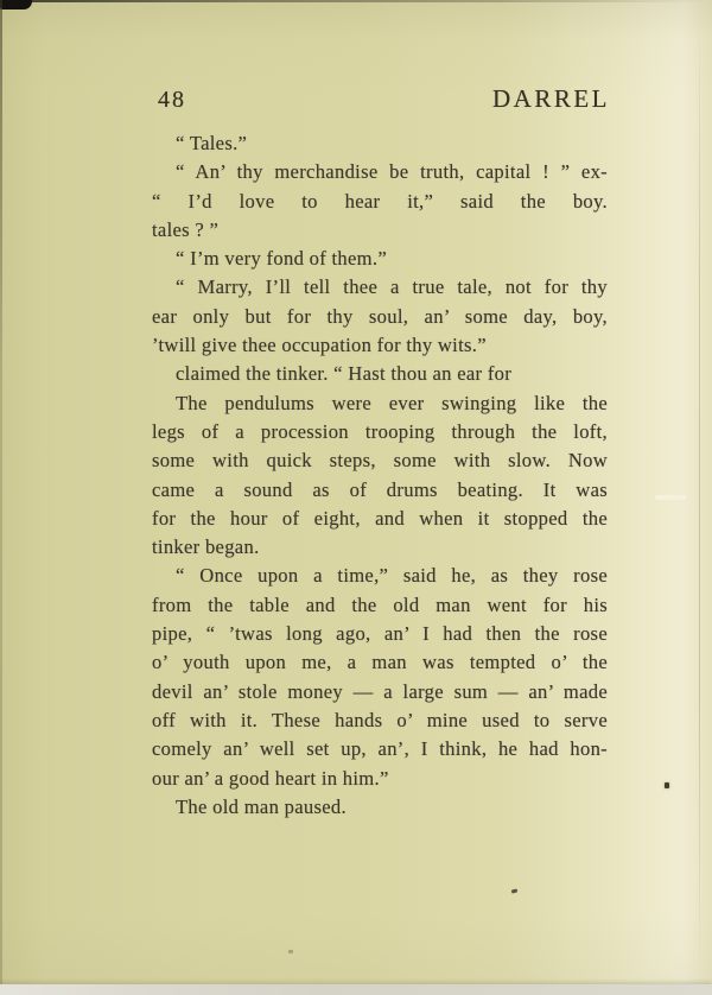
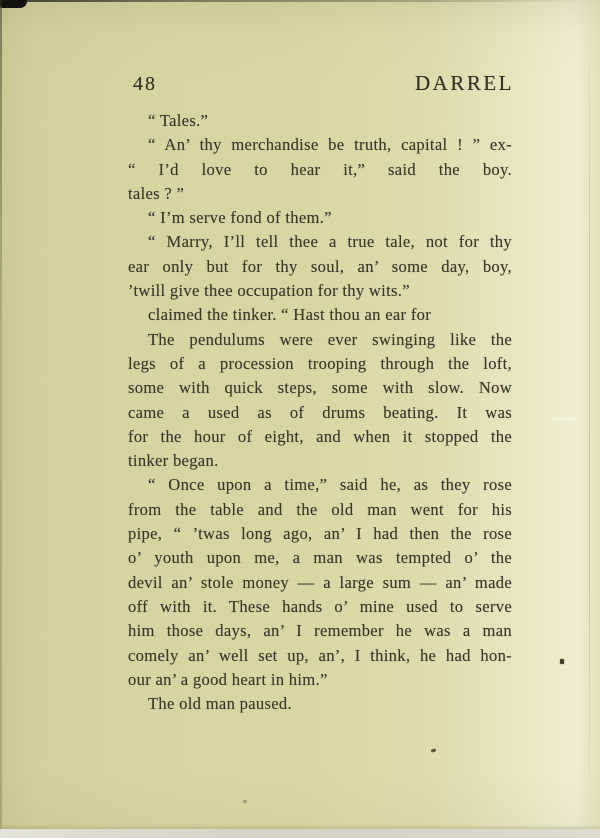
  48
  DARREL
  “ Tales.”
  “ An’ thy merchandise be truth, capital ! ” ex-
  “ I’d love to hear it,” said the boy.
  tales ? ”
- “ I’m very fond of them.”
+ “ I’m serve fond of them.”
  “ Marry, I’ll tell thee a true tale, not for thy
  ear only but for thy soul, an’ some day, boy,
  ’twill give thee occupation for thy wits.”
  claimed the tinker. “ Hast thou an ear for
  The pendulums were ever swinging like the
  legs of a procession trooping through the loft,
  some with quick steps, some with slow. Now
- came a sound as of drums beating. It was
+ came a used as of drums beating. It was
  for the hour of eight, and when it stopped the
  tinker began.
  “ Once upon a time,” said he, as they rose
  from the table and the old man went for his
  pipe, “ ’twas long ago, an’ I had then the rose
  o’ youth upon me, a man was tempted o’ the
  devil an’ stole money — a large sum — an’ made
  off with it. These hands o’ mine used to serve
+ him those days, an’ I remember he was a man
  comely an’ well set up, an’, I think, he had hon-
  our an’ a good heart in him.”
  The old man paused.
